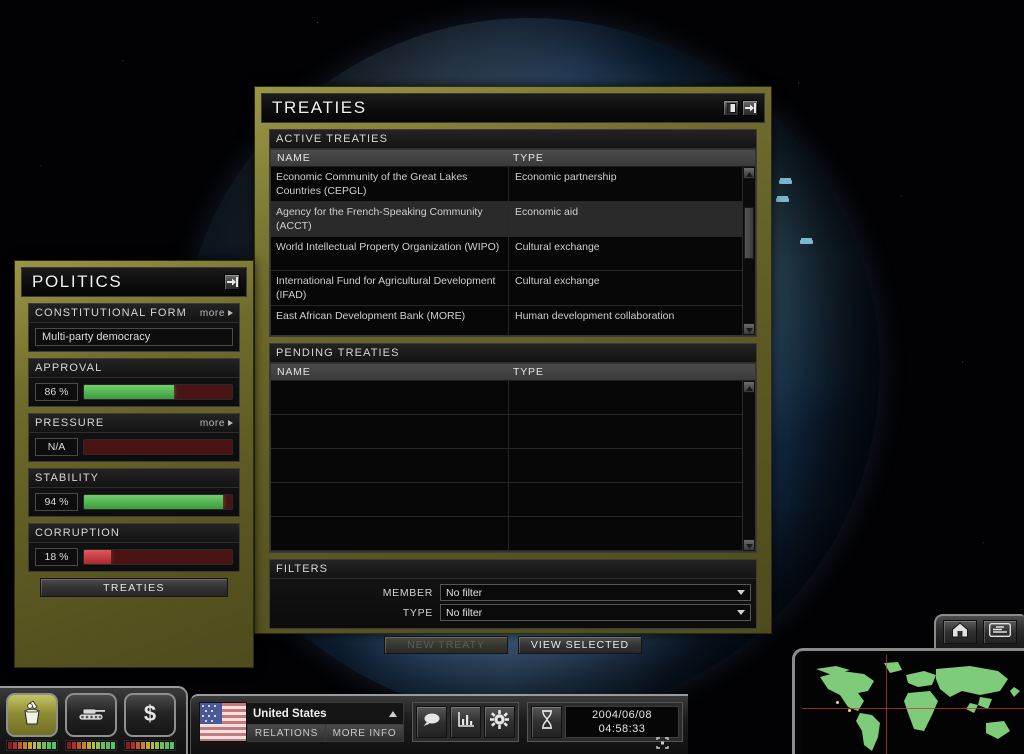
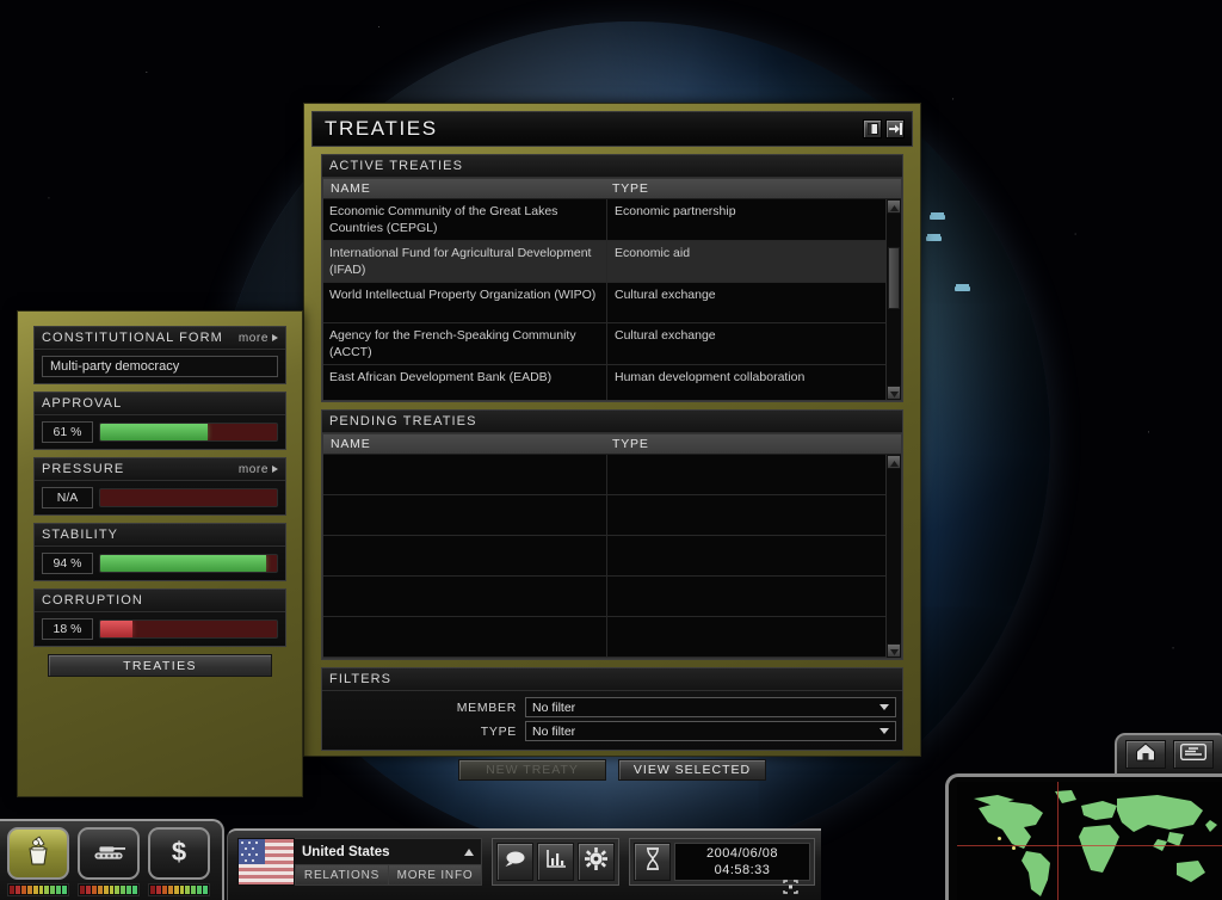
  TREATIES
  ACTIVE TREATIES
  NAME
  TYPE
  Economic Community of the Great Lakes Countries (CEPGL)
  Economic partnership
- Agency for the French-Speaking Community (ACCT)
+ International Fund for Agricultural Development (IFAD)
  Economic aid
  World Intellectual Property Organization (WIPO)
  Cultural exchange
- International Fund for Agricultural Development (IFAD)
+ Agency for the French-Speaking Community (ACCT)
  Cultural exchange
- East African Development Bank (MORE)
+ East African Development Bank (EADB)
  Human development collaboration
  PENDING TREATIES
  NAME
  TYPE
  FILTERS
  MEMBER
  No filter
  TYPE
  No filter
  NEW TREATY
  VIEW SELECTED
- POLITICS
  CONSTITUTIONAL FORM
  more
  Multi-party democracy
  APPROVAL
- 86 %
+ 61 %
  PRESSURE
  more
  N/A
  STABILITY
  94 %
  CORRUPTION
  18 %
  TREATIES
  $
  United States
  RELATIONS
  MORE INFO
  2004/06/08
  04:58:33
